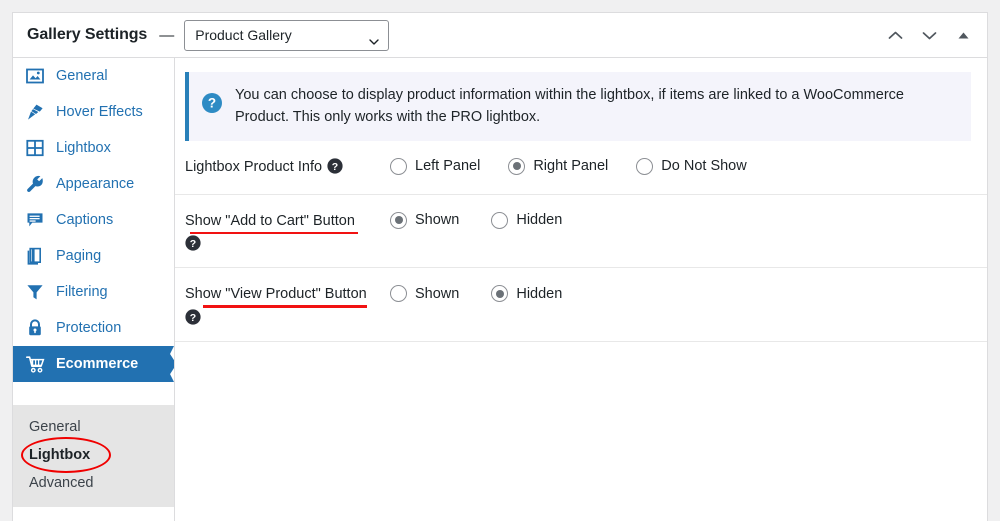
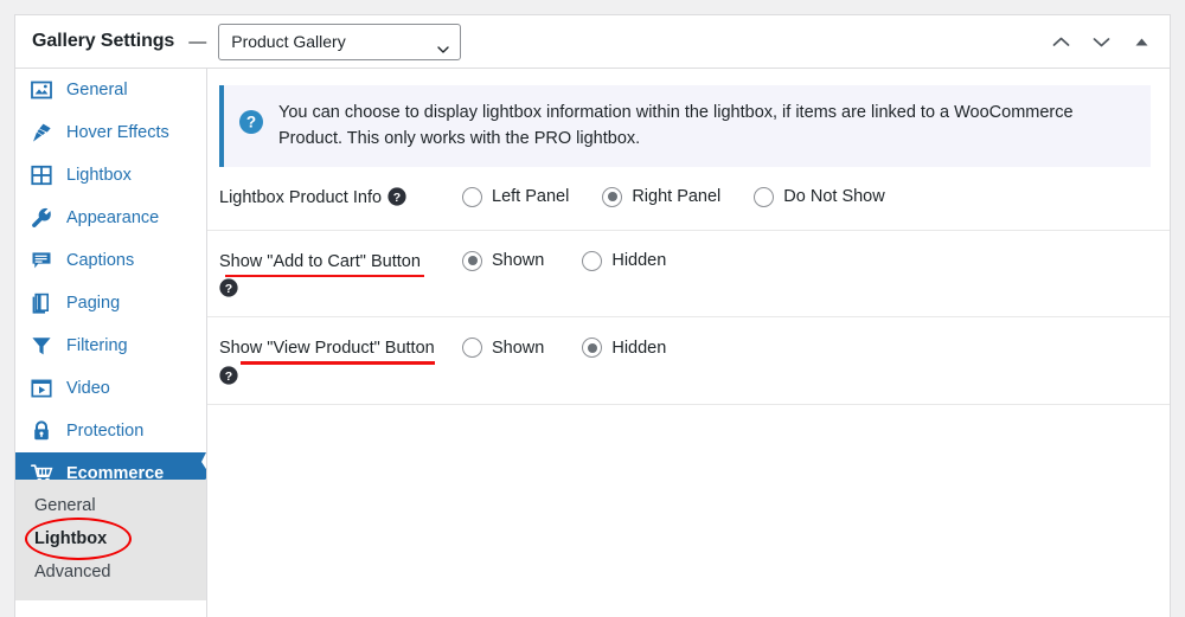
  Gallery Settings
  —
  Product Gallery
  General
  Hover Effects
  Lightbox
  Appearance
  Captions
  Paging
  Filtering
+ Video
  Protection
  Ecommerce
  General
  Lightbox
  Advanced
  ?
- You can choose to display product information within the lightbox, if items are linked to a WooCommerce Product. This only works with the PRO lightbox.
+ You can choose to display lightbox information within the lightbox, if items are linked to a WooCommerce Product. This only works with the PRO lightbox.
  Lightbox Product Info
  ?
  Left Panel
  Right Panel
  Do Not Show
  Show "Add to Cart" Button
  ?
  Shown
  Hidden
  Show "View Product" Button
  ?
  Shown
  Hidden
